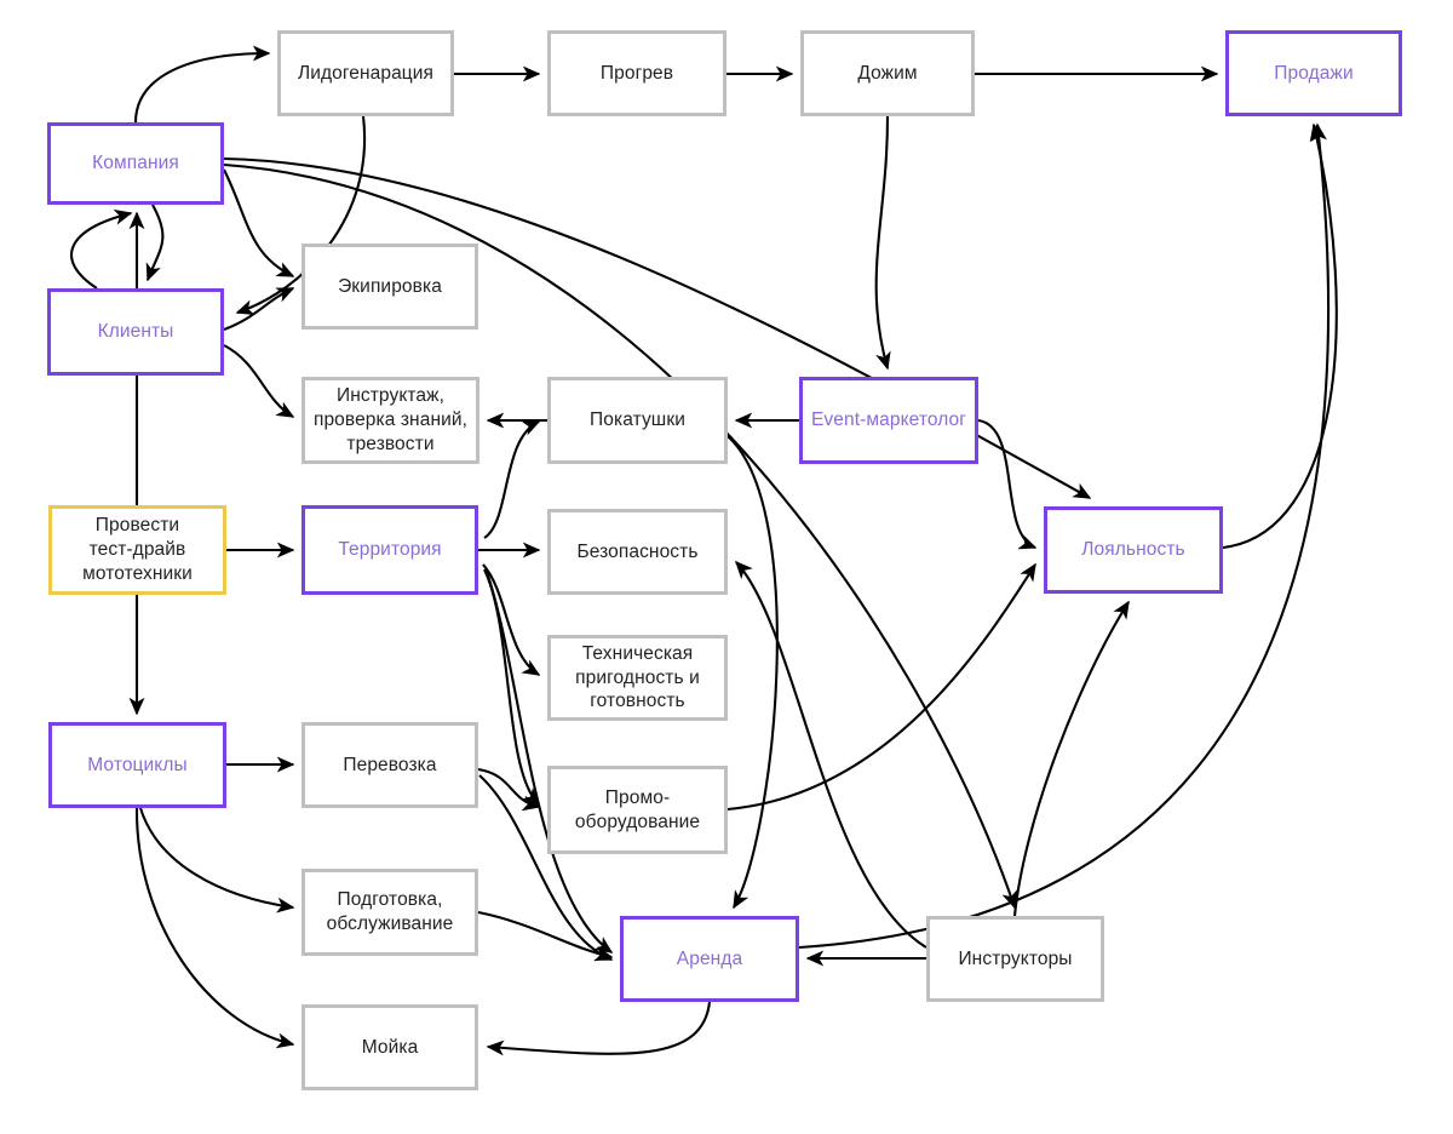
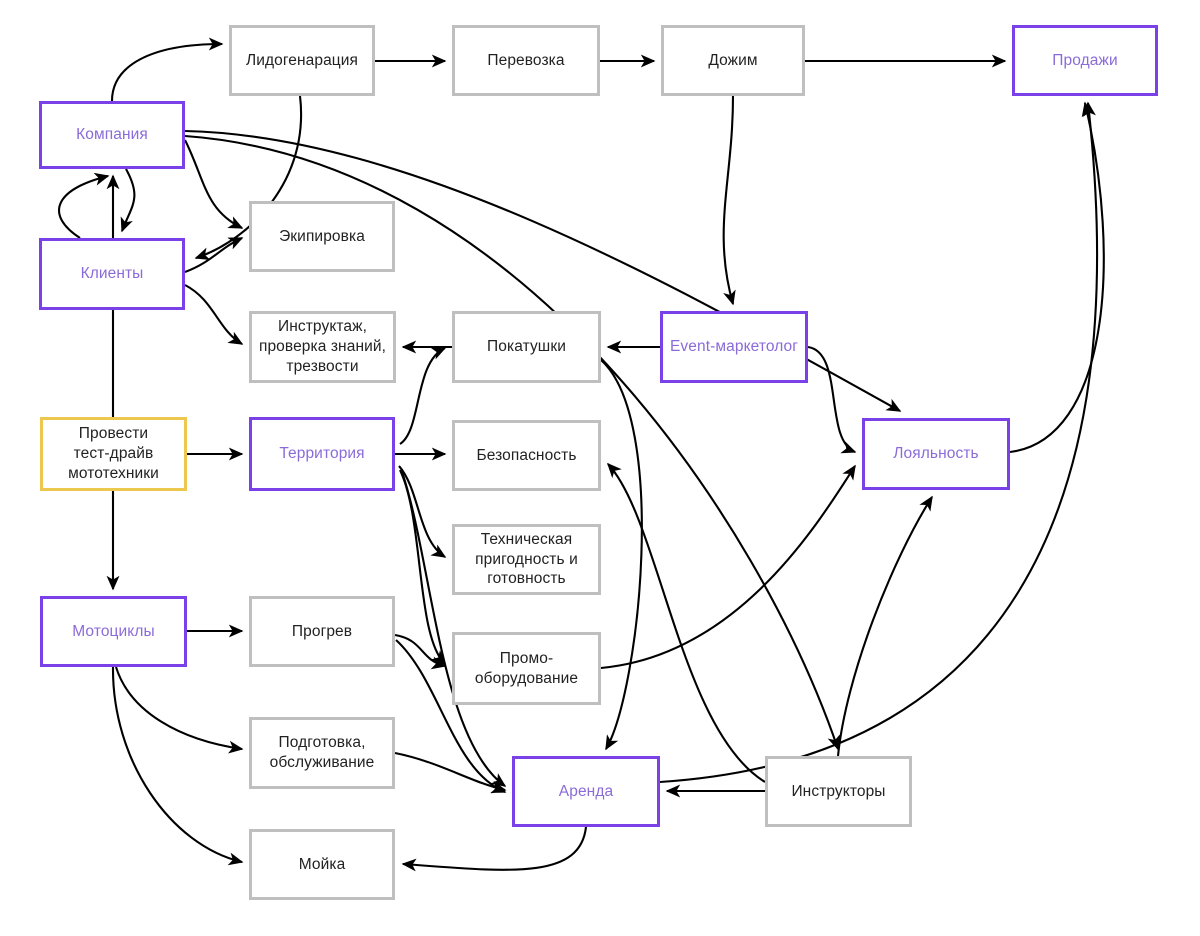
  Лидогенарация
- Прогрев
+ Перевозка
  Дожим
  Продажи
  Компания
  Экипировка
  Клиенты
  Инструктаж,
  проверка знаний,
  трезвости
  Покатушки
  Event-маркетолог
  Провести
  тест-драйв
  мототехники
  Территория
  Безопасность
  Лояльность
  Техническая
  пригодность и
  готовность
  Мотоциклы
- Перевозка
+ Прогрев
  Промо-
  оборудование
  Подготовка,
  обслуживание
  Аренда
  Инструкторы
  Мойка
